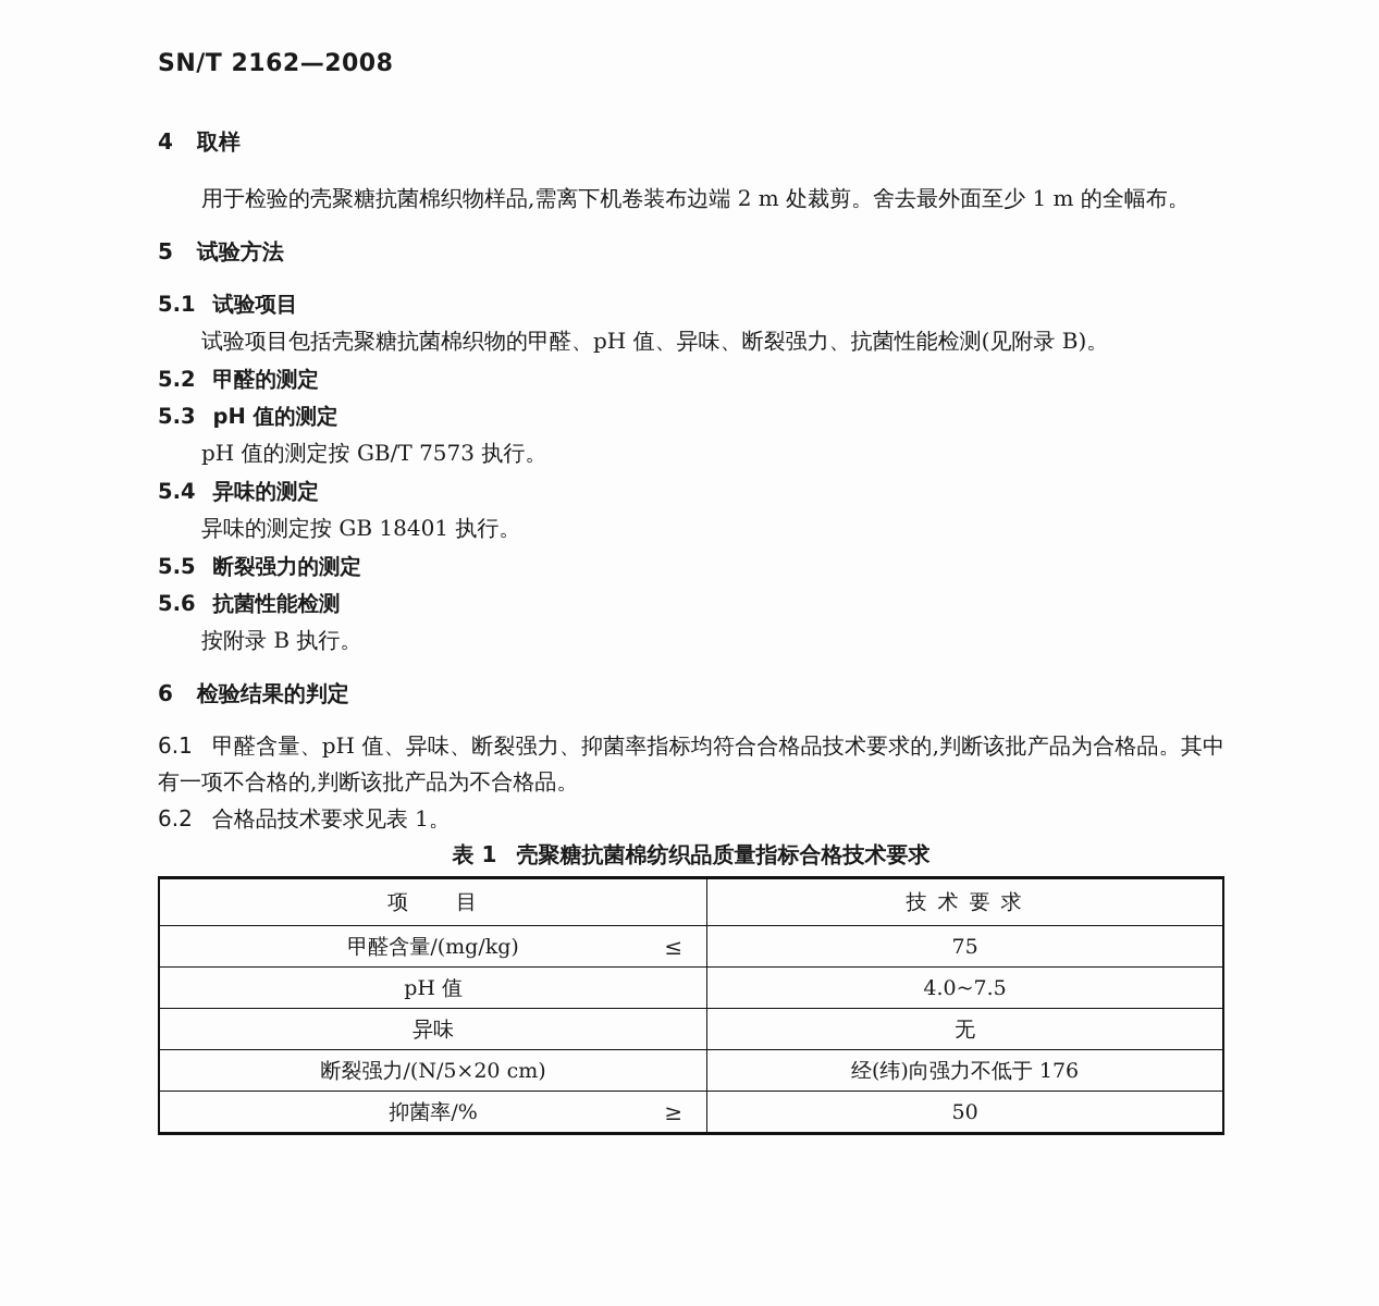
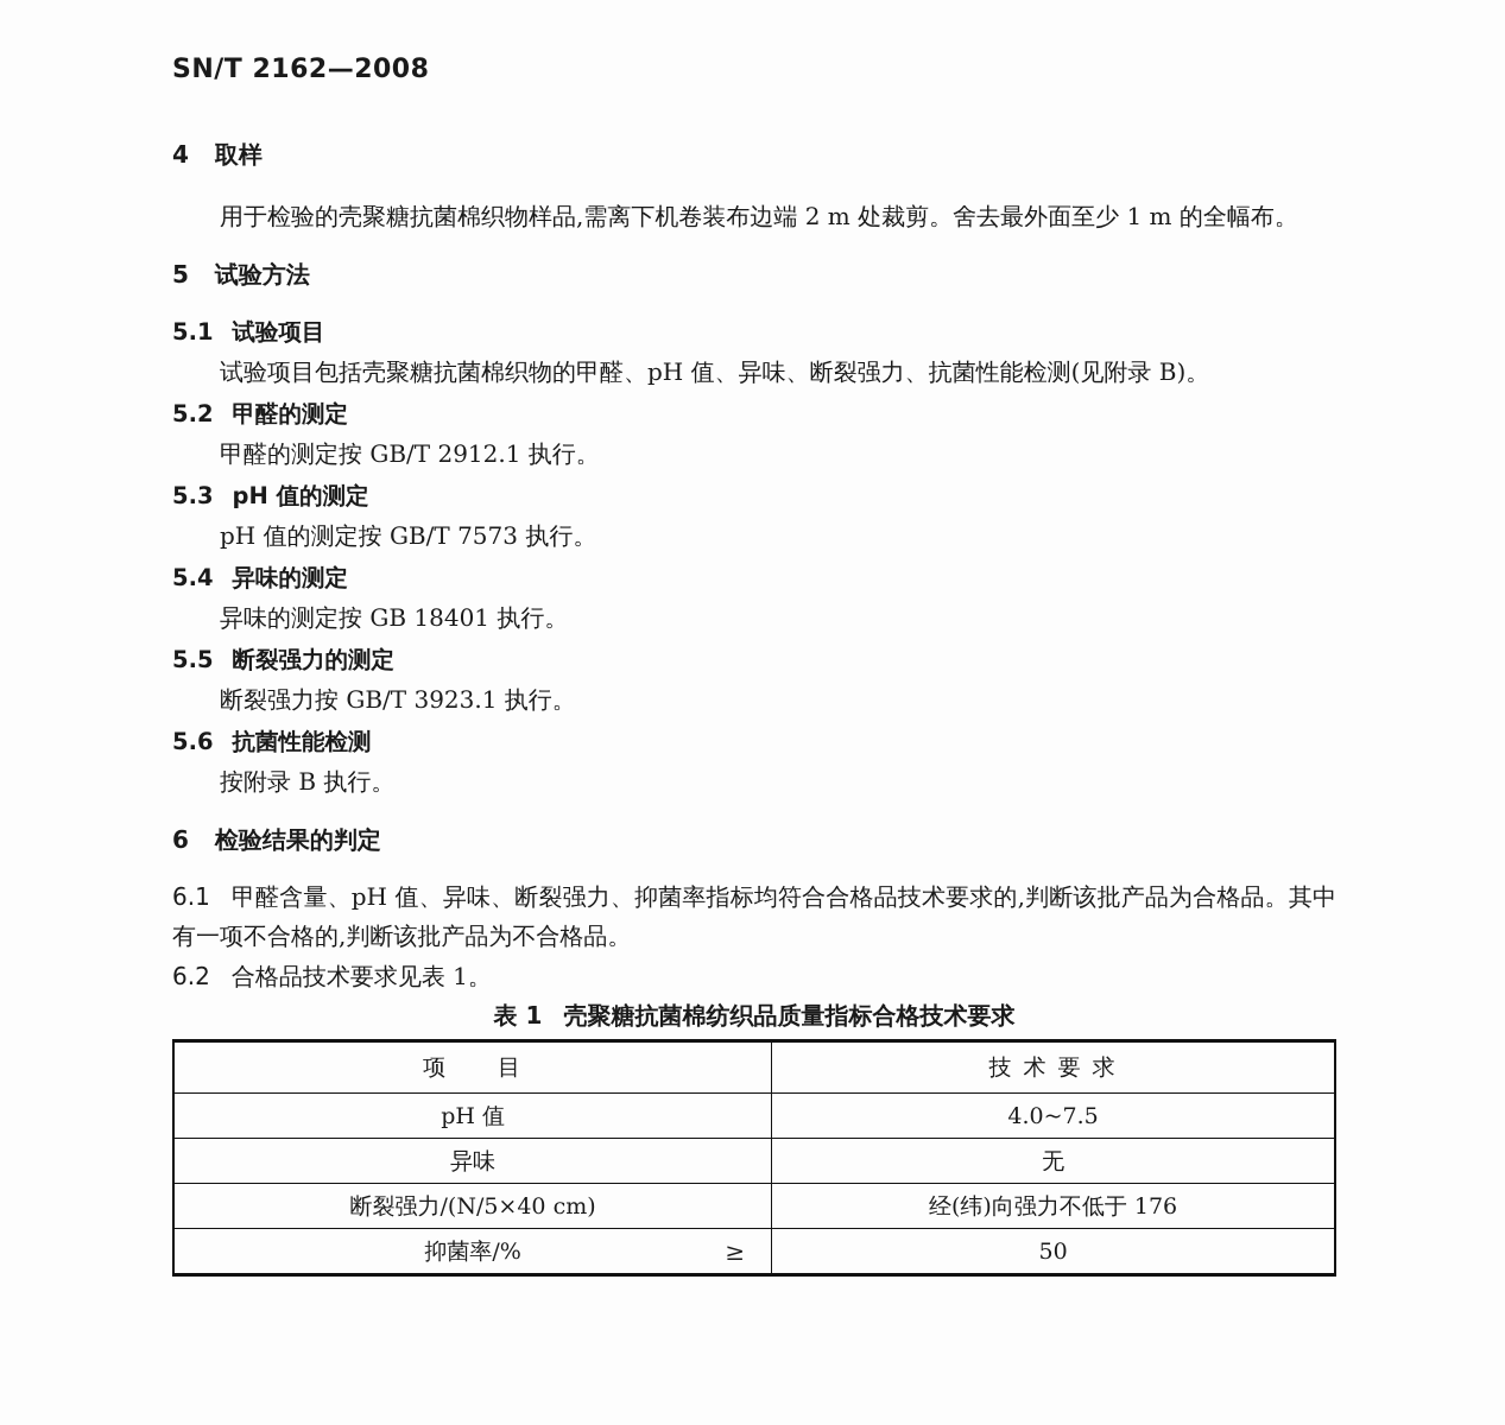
  SN/T 2162—2008
  4 取样
  用于检验的壳聚糖抗菌棉织物样品,需离下机卷装布边端 2 m 处裁剪。舍去最外面至少 1 m 的全幅布。
  5 试验方法
  5.1 试验项目
  试验项目包括壳聚糖抗菌棉织物的甲醛、pH 值、异味、断裂强力、抗菌性能检测(见附录 B)。
  5.2 甲醛的测定
+ 甲醛的测定按 GB/T 2912.1 执行。
  5.3 pH 值的测定
  pH 值的测定按 GB/T 7573 执行。
  5.4 异味的测定
  异味的测定按 GB 18401 执行。
  5.5 断裂强力的测定
+ 断裂强力按 GB/T 3923.1 执行。
  5.6 抗菌性能检测
  按附录 B 执行。
  6 检验结果的判定
  6.1 甲醛含量、pH 值、异味、断裂强力、抑菌率指标均符合合格品技术要求的,判断该批产品为合格品。其中有一项不合格的,判断该批产品为不合格品。
  6.2 合格品技术要求见表 1。
  表 1 壳聚糖抗菌棉纺织品质量指标合格技术要求
  项 目	技 术 要 求
- 甲醛含量/(mg/kg) ≤	75
  pH 值	4.0~7.5
  异味	无
- 断裂强力/(N/5×20 cm)	经(纬)向强力不低于 176
+ 断裂强力/(N/5×40 cm)	经(纬)向强力不低于 176
  抑菌率/% ≥	50
